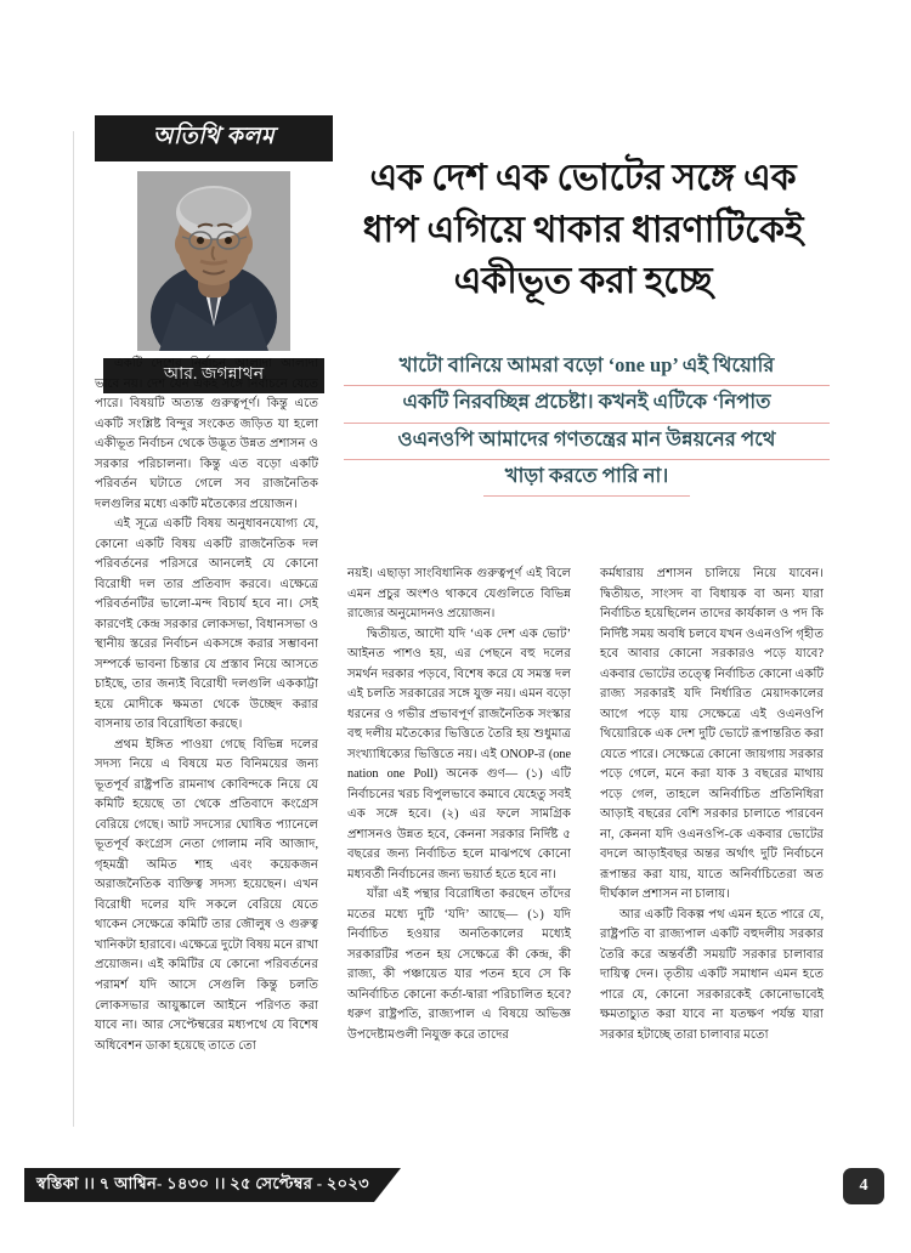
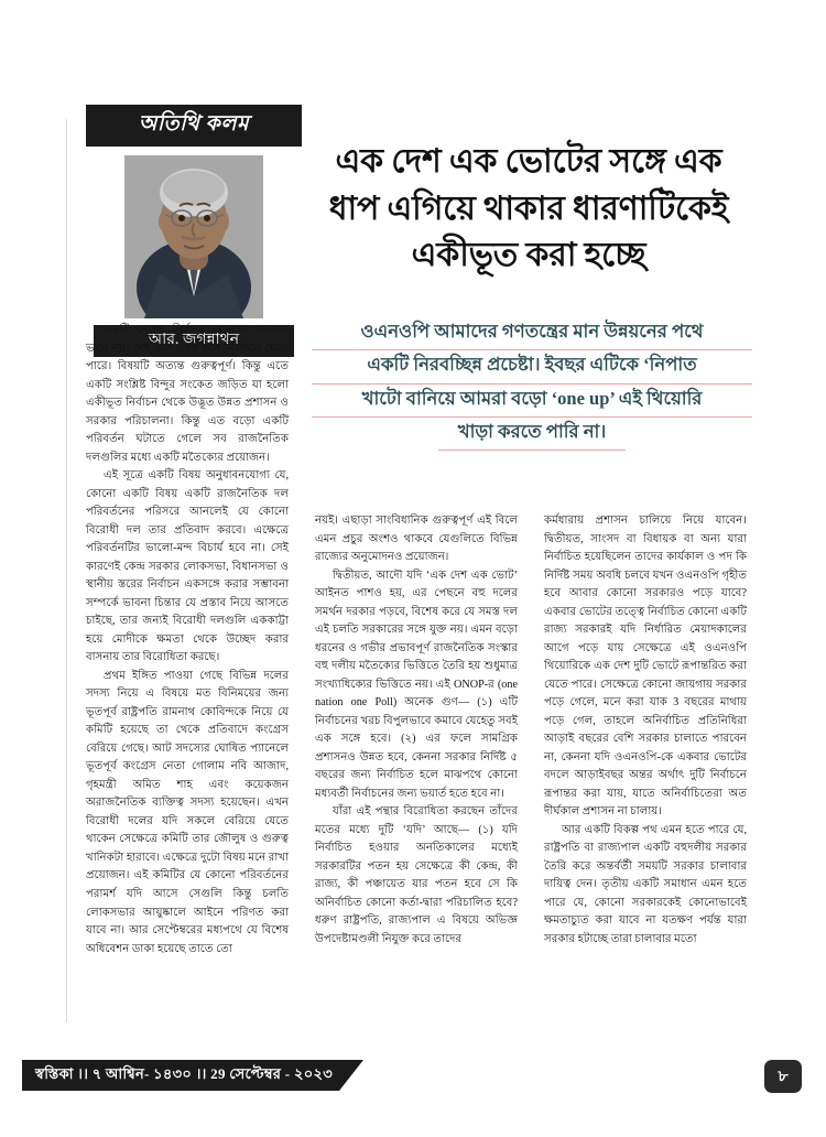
  অতিথি কলম
  আর. জগন্নাথন
  এক দেশ এক ভোটের সঙ্গে এক ধাপ এগিয়ে থাকার ধারণাটিকেই একীভূত করা হচ্ছে
- খাটো বানিয়ে আমরা বড়ো ‘one up’ এই থিয়োরি
+ ওএনওপি আমাদের গণতন্ত্রের মান উন্নয়নের পথে
- একটি নিরবচ্ছিন্ন প্রচেষ্টা। কখনই এটিকে ‘নিপাত
+ একটি নিরবচ্ছিন্ন প্রচেষ্টা। ইবছর এটিকে ‘নিপাত
- ওএনওপি আমাদের গণতন্ত্রের মান উন্নয়নের পথে
+ খাটো বানিয়ে আমরা বড়ো ‘one up’ এই থিয়োরি
  খাড়া করতে পারি না।
  একটি দেশের নির্বাচন আলাদা আলাদা ভাবে নয়। দেশ যেন একই সঙ্গে নির্বাচনে যেতে পারে। বিষয়টি অত্যন্ত গুরুত্বপূর্ণ। কিন্তু এতে একটি সংশ্লিষ্ট বিন্দুর সংকেত জড়িত যা হলো একীভূত নির্বাচন থেকে উদ্ভূত উন্নত প্রশাসন ও সরকার পরিচালনা। কিন্তু এত বড়ো একটি পরিবর্তন ঘটাতে গেলে সব রাজনৈতিক দলগুলির মধ্যে একটি মতৈক্যের প্রয়োজন।
  এই সূত্রে একটি বিষয় অনুধাবনযোগ্য যে, কোনো একটি বিষয় একটি রাজনৈতিক দল পরিবর্তনের পরিসরে আনলেই যে কোনো বিরোধী দল তার প্রতিবাদ করবে। এক্ষেত্রে পরিবর্তনটির ভালো-মন্দ বিচার্য হবে না। সেই কারণেই কেন্দ্র সরকার লোকসভা, বিধানসভা ও স্থানীয় স্তরের নির্বাচন একসঙ্গে করার সম্ভাবনা সম্পর্কে ভাবনা চিন্তার যে প্রস্তাব নিয়ে আসতে চাইছে, তার জন্যই বিরোধী দলগুলি এককাট্টা হয়ে মোদীকে ক্ষমতা থেকে উচ্ছেদ করার বাসনায় তার বিরোধিতা করছে।
  প্রথম ইঙ্গিত পাওয়া গেছে বিভিন্ন দলের সদস্য নিয়ে এ বিষয়ে মত বিনিময়ের জন্য ভূতপূর্ব রাষ্ট্রপতি রামনাথ কোবিন্দকে নিয়ে যে কমিটি হয়েছে তা থেকে প্রতিবাদে কংগ্রেস বেরিয়ে গেছে। আট সদস্যের ঘোষিত প্যানেলে ভূতপূর্ব কংগ্রেস নেতা গোলাম নবি আজাদ, গৃহমন্ত্রী অমিত শাহ এবং কয়েকজন অরাজনৈতিক ব্যক্তিত্ব সদস্য হয়েছেন। এখন বিরোধী দলের যদি সকলে বেরিয়ে যেতে থাকেন সেক্ষেত্রে কমিটি তার জৌলুষ ও গুরুত্ব খানিকটা হারাবে। এক্ষেত্রে দুটো বিষয় মনে রাখা প্রয়োজন। এই কমিটির যে কোনো পরিবর্তনের পরামর্শ যদি আসে সেগুলি কিন্তু চলতি লোকসভার আয়ুষ্কালে আইনে পরিণত করা যাবে না। আর সেপ্টেম্বরের মধ্যপথে যে বিশেষ অধিবেশন ডাকা হয়েছে তাতে তো
  নয়ই। এছাড়া সাংবিধানিক গুরুত্বপূর্ণ এই বিলে এমন প্রচুর অংশও থাকবে যেগুলিতে বিভিন্ন রাজ্যের অনুমোদনও প্রয়োজন।
  দ্বিতীয়ত, আদৌ যদি ‘এক দেশ এক ভোট’ আইনত পাশও হয়, এর পেছনে বহু দলের সমর্থন দরকার পড়বে, বিশেষ করে যে সমস্ত দল এই চলতি সরকারের সঙ্গে যুক্ত নয়। এমন বড়ো ধরনের ও গভীর প্রভাবপূর্ণ রাজনৈতিক সংস্কার বহু দলীয় মতৈক্যের ভিত্তিতে তৈরি হয় শুধুমাত্র সংখ্যাধিক্যের ভিত্তিতে নয়। এই ONOP-র (one nation one Poll) অনেক গুণ— (১) এটি নির্বাচনের খরচ বিপুলভাবে কমাবে যেহেতু সবই এক সঙ্গে হবে। (২) এর ফলে সামগ্রিক প্রশাসনও উন্নত হবে, কেননা সরকার নির্দিষ্ট ৫ বছরের জন্য নির্বাচিত হলে মাঝপথে কোনো মধ্যবর্তী নির্বাচনের জন্য ভয়ার্ত হতে হবে না।
  যাঁরা এই পন্থার বিরোধিতা করছেন তাঁদের মতের মধ্যে দুটি ‘যদি’ আছে— (১) যদি নির্বাচিত হওয়ার অনতিকালের মধ্যেই সরকারটির পতন হয় সেক্ষেত্রে কী কেন্দ্র, কী রাজ্য, কী পঞ্চায়েত যার পতন হবে সে কি অনির্বাচিত কোনো কর্তা-দ্বারা পরিচালিত হবে? ধরুণ রাষ্ট্রপতি, রাজ্যপাল এ বিষয়ে অভিজ্ঞ উপদেষ্টামণ্ডলী নিযুক্ত করে তাদের
  কর্মধারায় প্রশাসন চালিয়ে নিয়ে যাবেন। দ্বিতীয়ত, সাংসদ বা বিধায়ক বা অন্য যারা নির্বাচিত হয়েছিলেন তাদের কার্যকাল ও পদ কি নির্দিষ্ট সময় অবধি চলবে যখন ওএনওপি গৃহীত হবে আবার কোনো সরকারও পড়ে যাবে? একবার ভোটের তত্ত্বে নির্বাচিত কোনো একটি রাজ্য সরকারই যদি নির্ধারিত মেয়াদকালের আগে পড়ে যায় সেক্ষেত্রে এই ওএনওপি থিয়োরিকে এক দেশ দুটি ভোটে রূপান্তরিত করা যেতে পারে। সেক্ষেত্রে কোনো জায়গায় সরকার পড়ে গেলে, মনে করা যাক 3 বছরের মাথায় পড়ে গেল, তাহলে অনির্বাচিত প্রতিনিধিরা আড়াই বছরের বেশি সরকার চালাতে পারবেন না, কেননা যদি ওএনওপি-কে একবার ভোটের বদলে আড়াইবছর অন্তর অর্থাৎ দুটি নির্বাচনে রূপান্তর করা যায়, যাতে অনির্বাচিতেরা অত দীর্ঘকাল প্রশাসন না চালায়।
  আর একটি বিকল্প পথ এমন হতে পারে যে, রাষ্ট্রপতি বা রাজ্যপাল একটি বহুদলীয় সরকার তৈরি করে অন্তর্বর্তী সময়টি সরকার চালাবার দায়িত্ব দেন। তৃতীয় একটি সমাধান এমন হতে পারে যে, কোনো সরকারকেই কোনোভাবেই ক্ষমতাচ্যুত করা যাবে না যতক্ষণ পর্যন্ত যারা সরকার হটাচ্ছে তারা চালাবার মতো
- স্বস্তিকা ।। ৭ আশ্বিন- ১৪৩০ ।। ২৫ সেপ্টেম্বর - ২০২৩
+ স্বস্তিকা ।। ৭ আশ্বিন- ১৪৩০ ।। 29 সেপ্টেম্বর - ২০২৩
- 4
+ ৮
